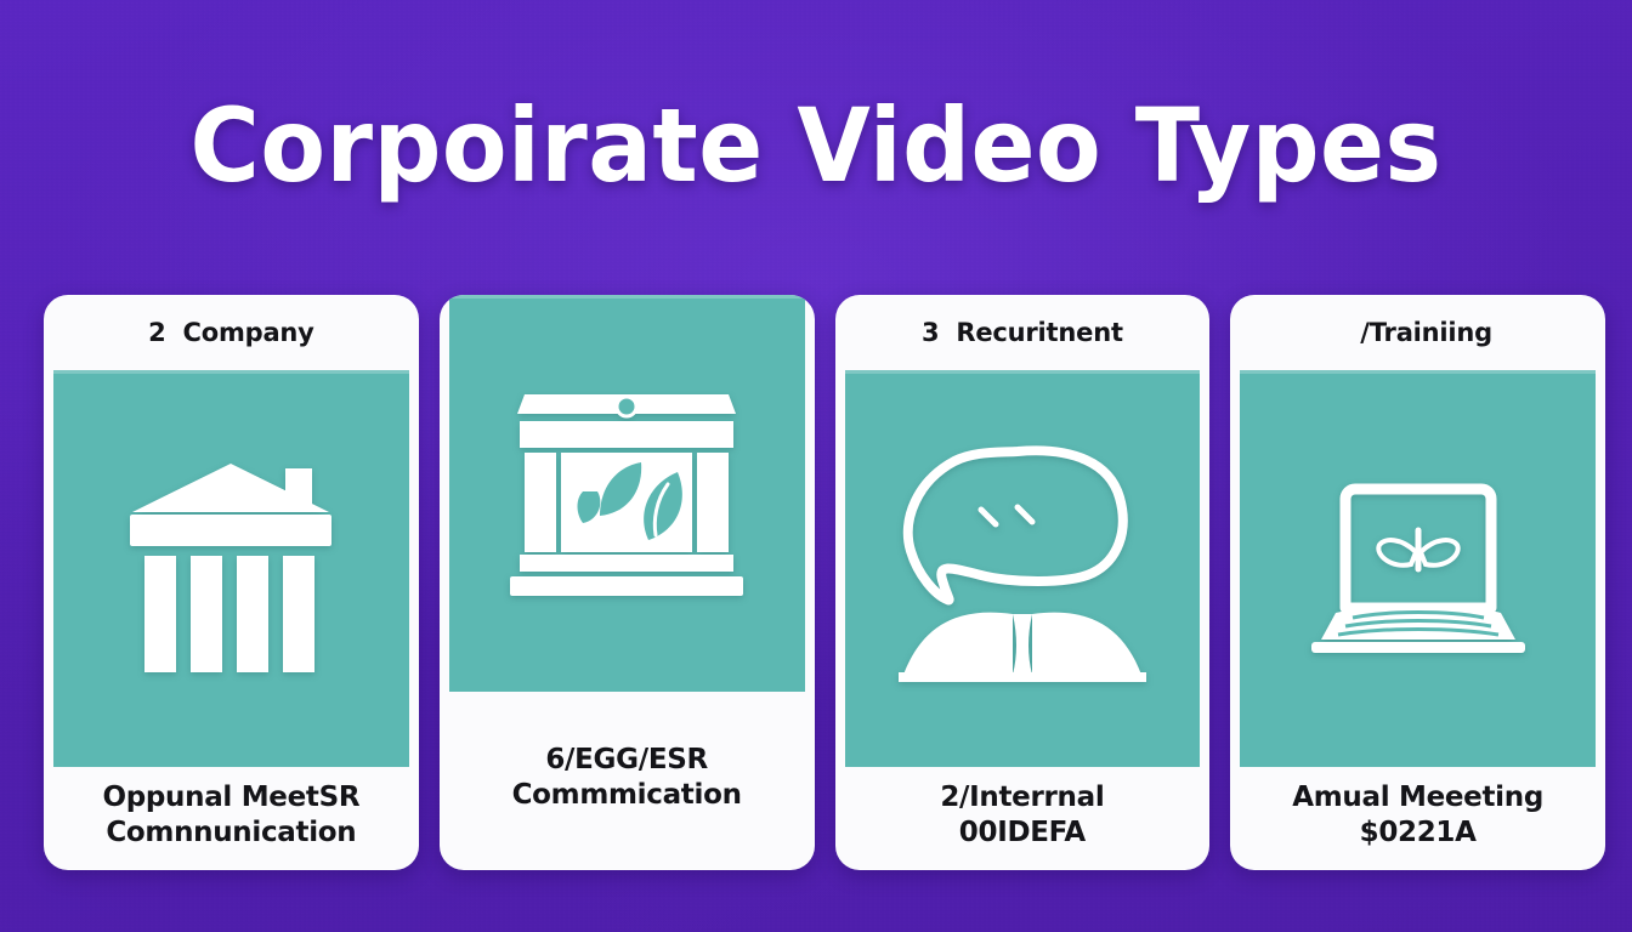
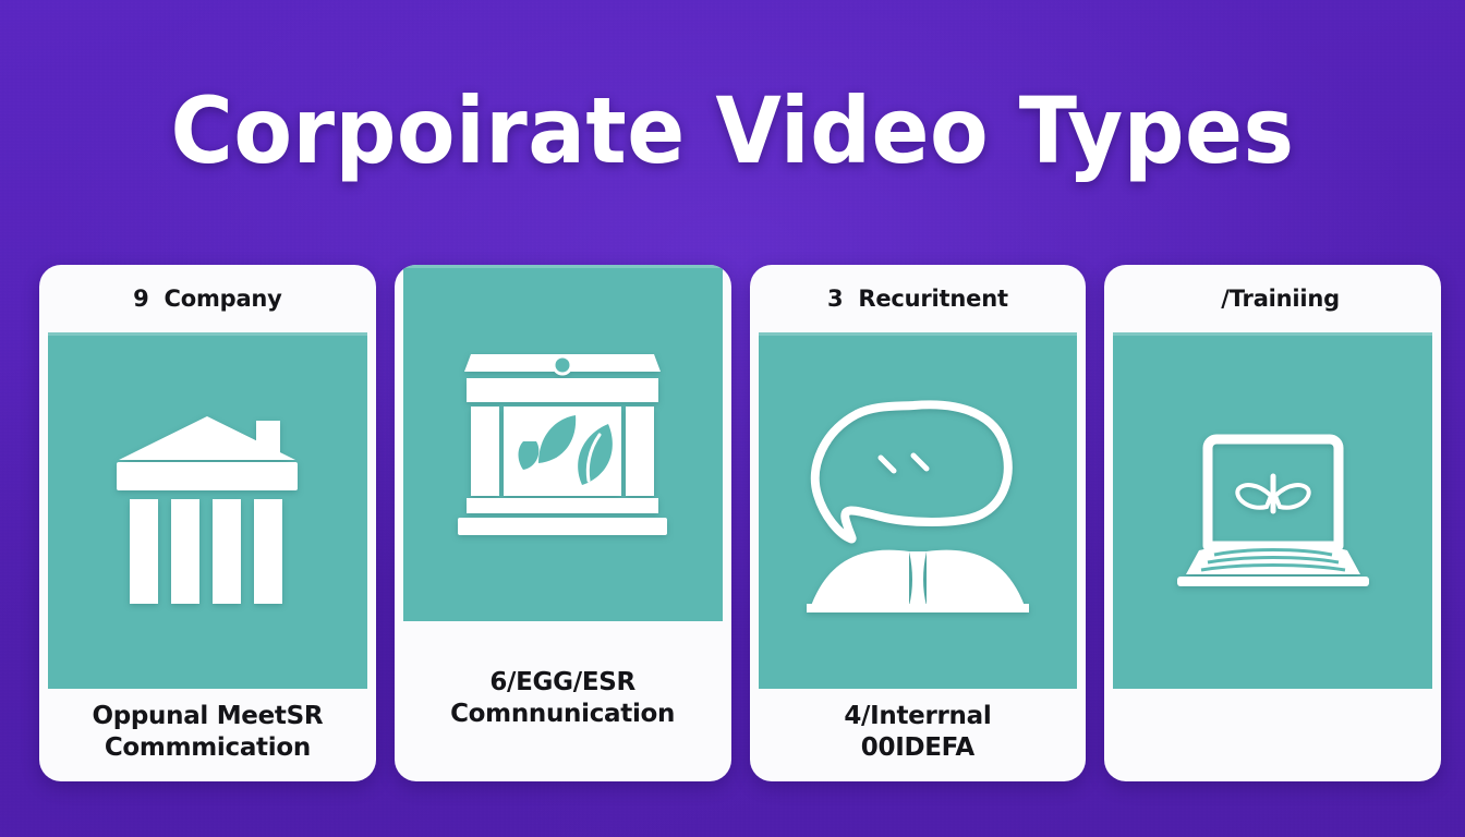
  Corpoirate Video Types
- 2
+ 9
  Company
  Oppunal MeetSR
- Comnnunication
+ Commmication
  6/EGG/ESR
- Commmication
+ Comnnunication
  3
  Recuritnent
- 2/Interrnal
+ 4/Interrnal
  00IDEFA
  /Trainiing
- Amual Meeeting
- $0221A
